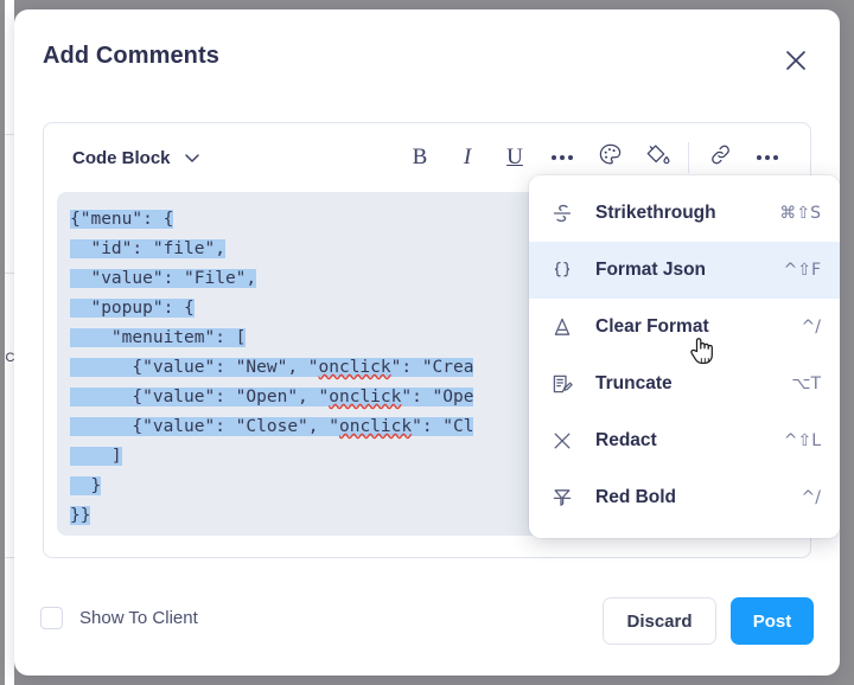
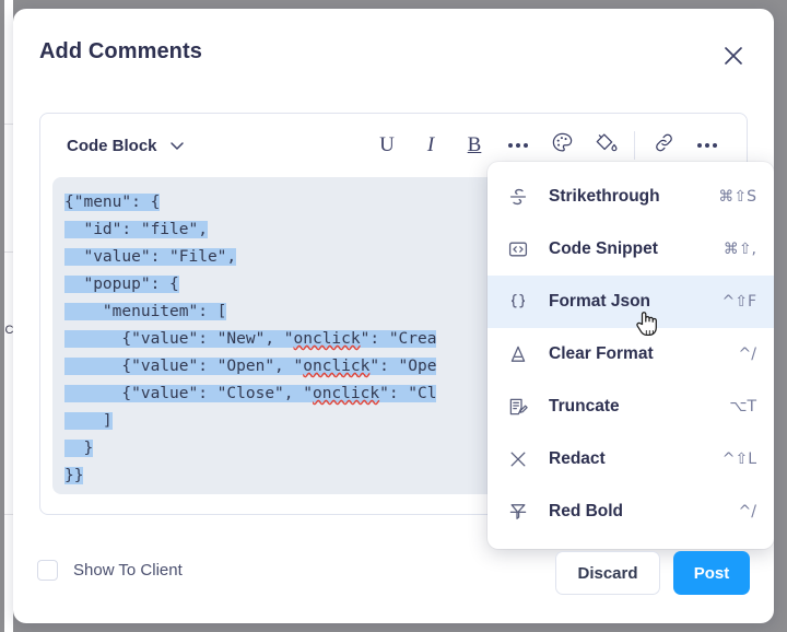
  Add Comments
  Code Block
- B
+ U
  I
- U
+ B
  {"menu": { "id": "file", "value": "File", "popup": { "menuitem": [ {"value": "New", "onclick": "Crea {"value": "Open", "onclick": "Ope {"value": "Close", "onclick": "Cl ] } }}
  Strikethrough
  ⌘⇧S
+ Code Snippet
+ ⌘⇧,
  Format Json
  ^⇧F
  Clear Format
  ^/
  Truncate
  ⌥T
  Redact
  ^⇧L
  Red Bold
  ^/
  Show To Client
  Discard
  Post
